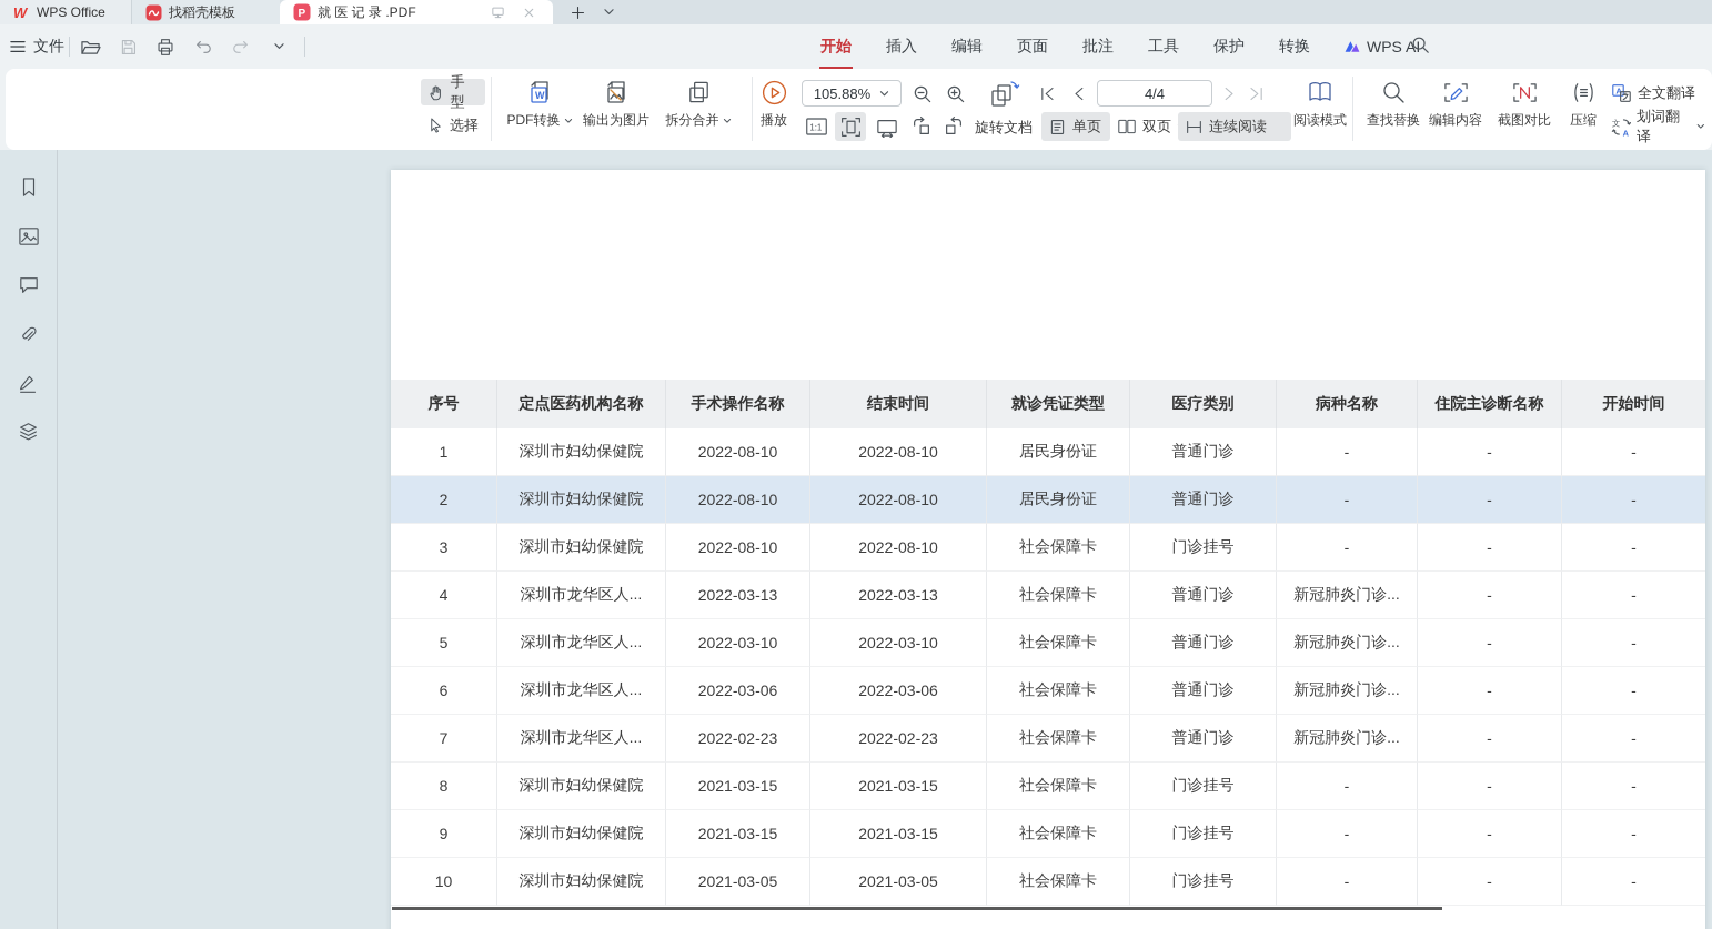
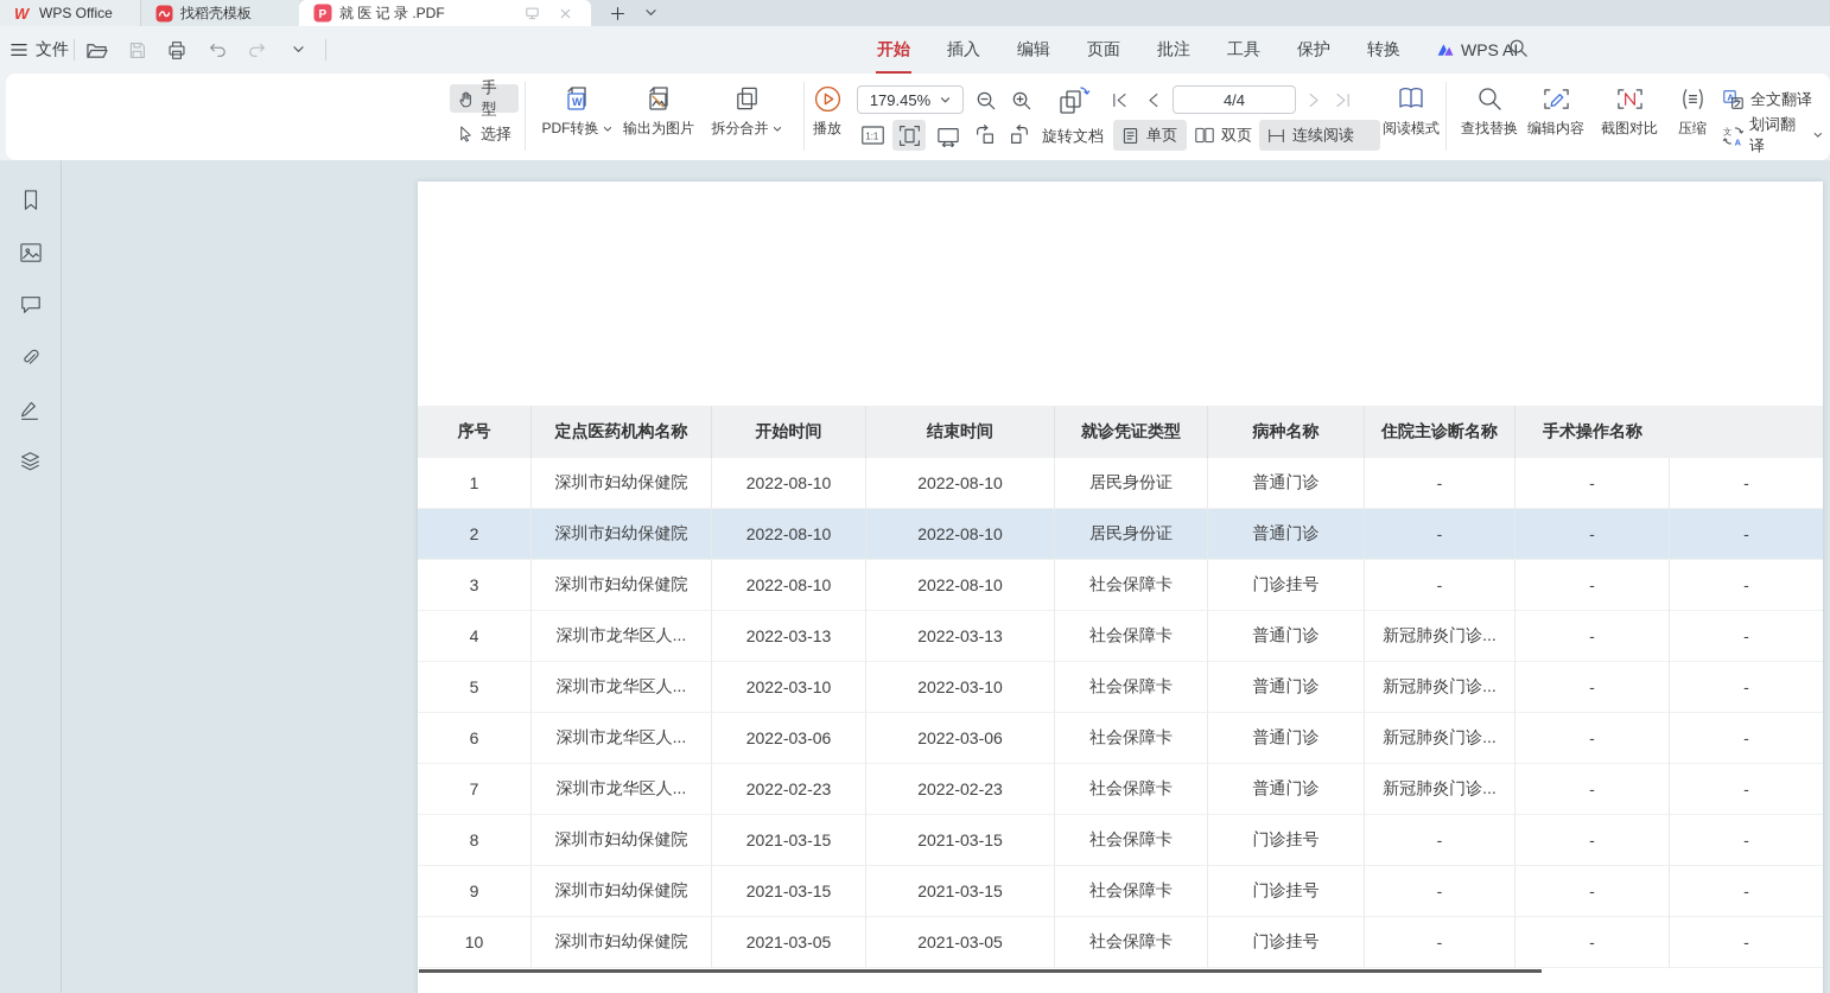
  W
  WPS Office
  找稻壳模板
  P
  就 医 记 录 .PDF
  文件
  开始
  插入
  编辑
  页面
  批注
  工具
  保护
  转换
  WPS AI
  手型
  选择
  W
  PDF转换
  输出为图片
  拆分合并
  播放
- 105.88%
+ 179.45%
  4/4
  阅读模式
  1:1
  旋转文档
  单页
  双页
  连续阅读
  查找替换
  编辑内容
  截图对比
  压缩
  A
  全文翻译
  文
  A
  划词翻译
  序号
  定点医药机构名称
- 手术操作名称
+ 开始时间
  结束时间
  就诊凭证类型
- 医疗类别
  病种名称
  住院主诊断名称
- 开始时间
+ 手术操作名称
  1
  深圳市妇幼保健院
  2022-08-10
  2022-08-10
  居民身份证
  普通门诊
  -
  -
  -
  2
  深圳市妇幼保健院
  2022-08-10
  2022-08-10
  居民身份证
  普通门诊
  -
  -
  -
  3
  深圳市妇幼保健院
  2022-08-10
  2022-08-10
  社会保障卡
  门诊挂号
  -
  -
  -
  4
  深圳市龙华区人...
  2022-03-13
  2022-03-13
  社会保障卡
  普通门诊
  新冠肺炎门诊...
  -
  -
  5
  深圳市龙华区人...
  2022-03-10
  2022-03-10
  社会保障卡
  普通门诊
  新冠肺炎门诊...
  -
  -
  6
  深圳市龙华区人...
  2022-03-06
  2022-03-06
  社会保障卡
  普通门诊
  新冠肺炎门诊...
  -
  -
  7
  深圳市龙华区人...
  2022-02-23
  2022-02-23
  社会保障卡
  普通门诊
  新冠肺炎门诊...
  -
  -
  8
  深圳市妇幼保健院
  2021-03-15
  2021-03-15
  社会保障卡
  门诊挂号
  -
  -
  -
  9
  深圳市妇幼保健院
  2021-03-15
  2021-03-15
  社会保障卡
  门诊挂号
  -
  -
  -
  10
  深圳市妇幼保健院
  2021-03-05
  2021-03-05
  社会保障卡
  门诊挂号
  -
  -
  -
